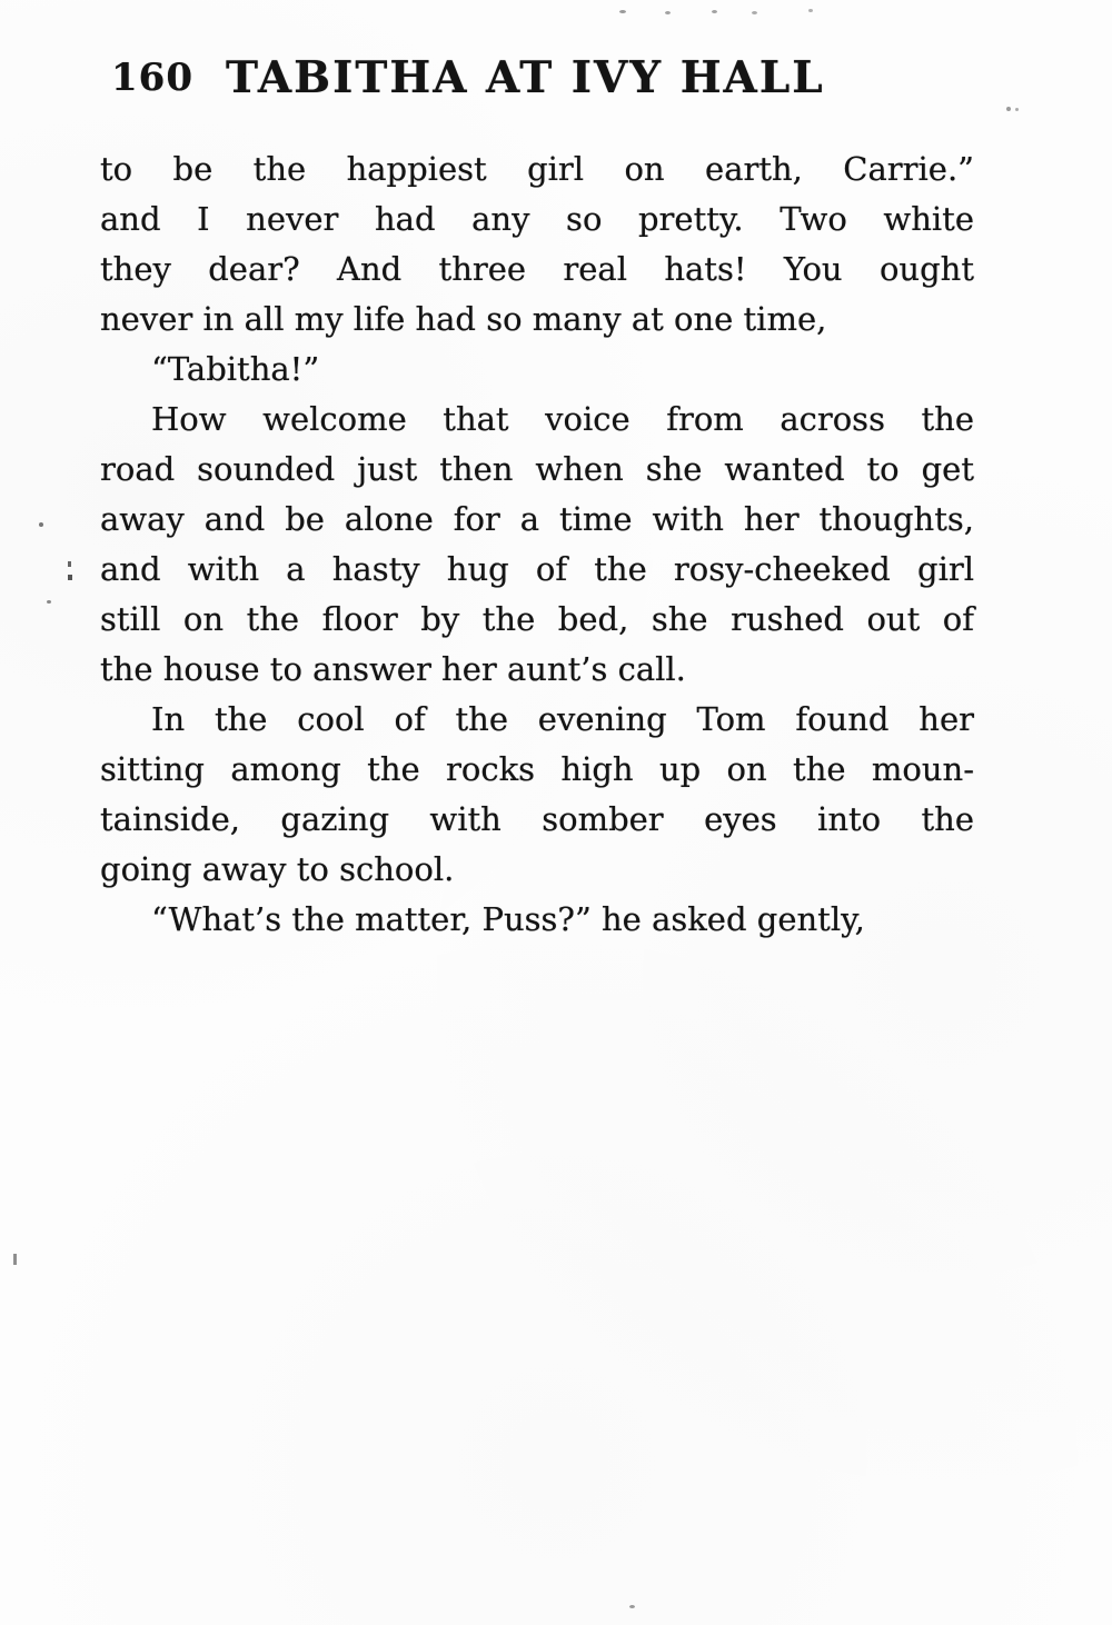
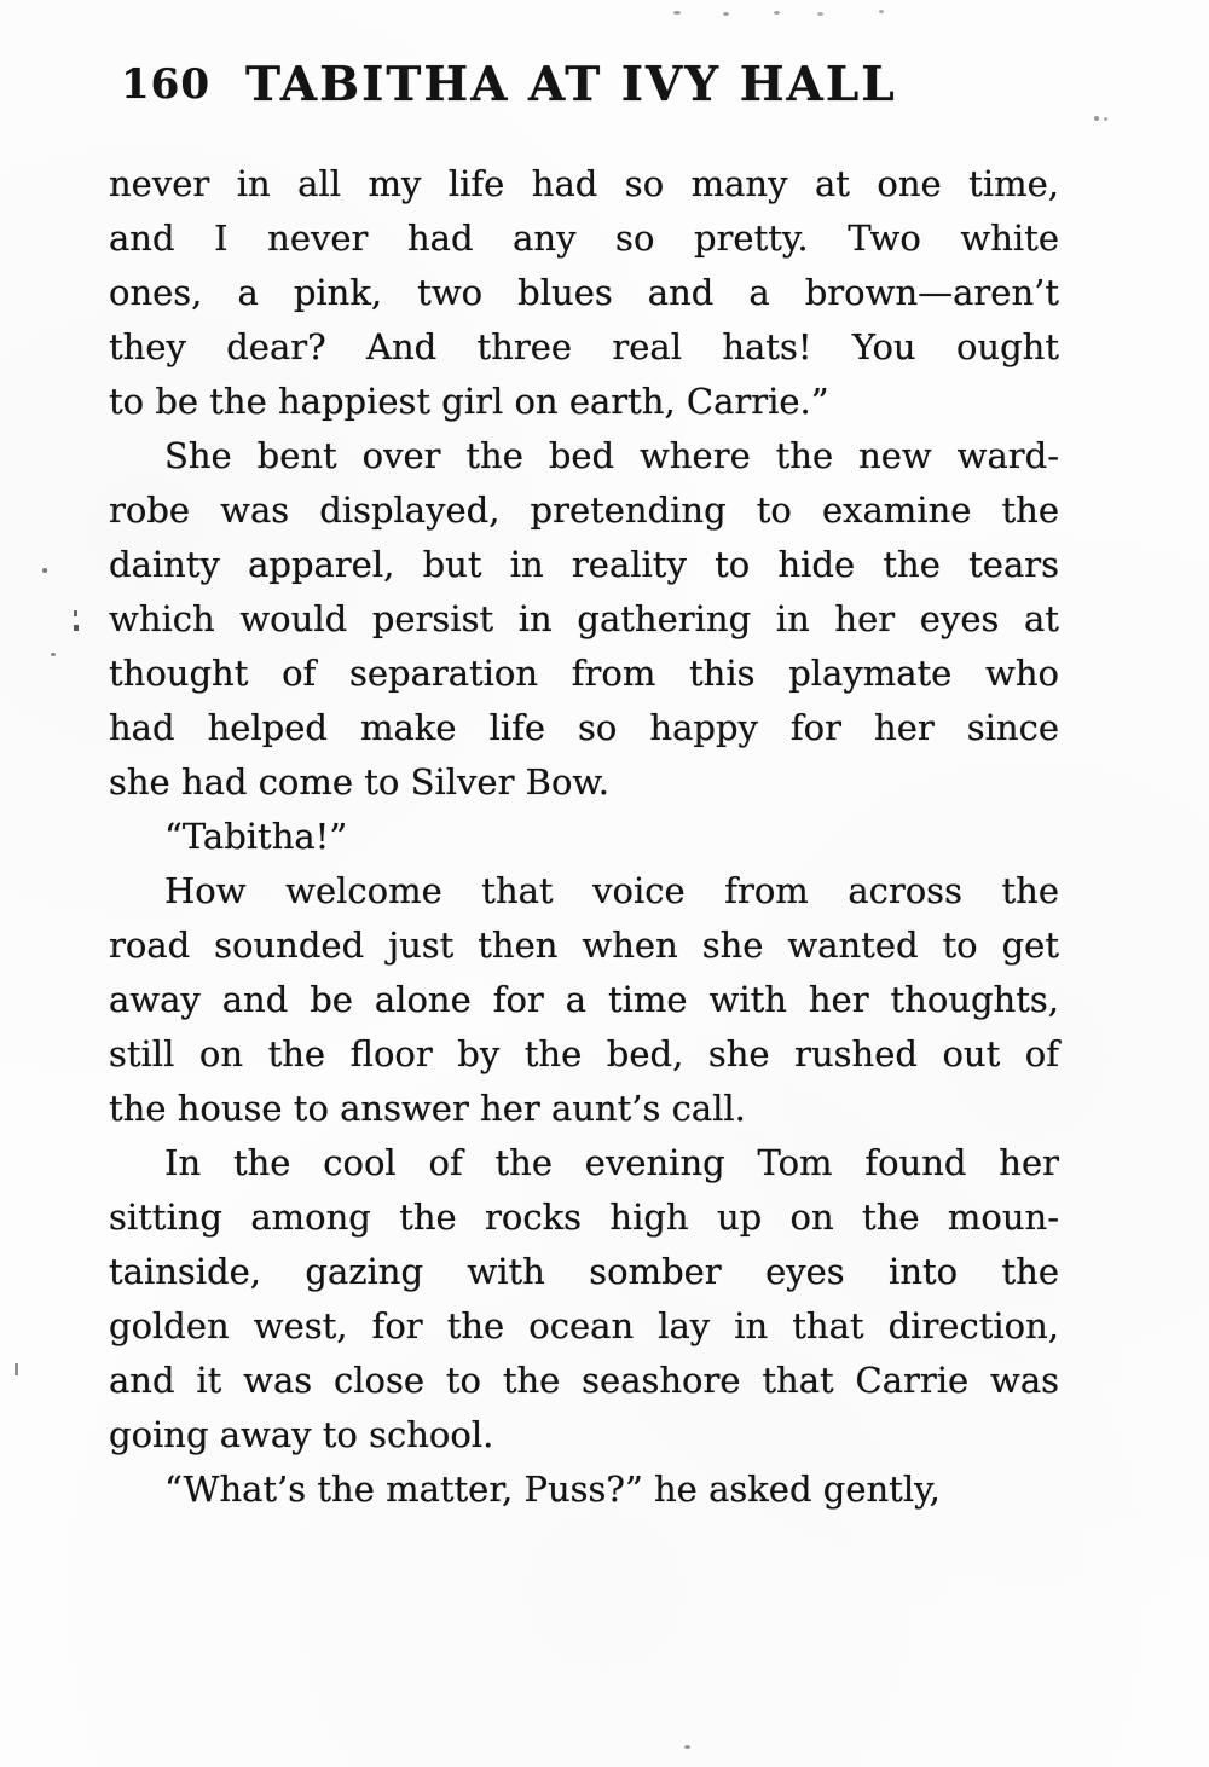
  160
  TABITHA AT IVY HALL
- to be the happiest girl on earth, Carrie.”
+ never in all my life had so many at one time,
  and I never had any so pretty. Two white
+ ones, a pink, two blues and a brown—aren’t
  they dear? And three real hats! You ought
- never in all my life had so many at one time,
+ to be the happiest girl on earth, Carrie.”
+ She bent over the bed where the new ward-
+ robe was displayed, pretending to examine the
+ dainty apparel, but in reality to hide the tears
+ which would persist in gathering in her eyes at
+ thought of separation from this playmate who
+ had helped make life so happy for her since
+ she had come to Silver Bow.
  “Tabitha!”
  How welcome that voice from across the
  road sounded just then when she wanted to get
  away and be alone for a time with her thoughts,
- and with a hasty hug of the rosy-cheeked girl
  still on the floor by the bed, she rushed out of
  the house to answer her aunt’s call.
  In the cool of the evening Tom found her
  sitting among the rocks high up on the moun-
  tainside, gazing with somber eyes into the
+ golden west, for the ocean lay in that direction,
+ and it was close to the seashore that Carrie was
  going away to school.
  “What’s the matter, Puss?” he asked gently,
